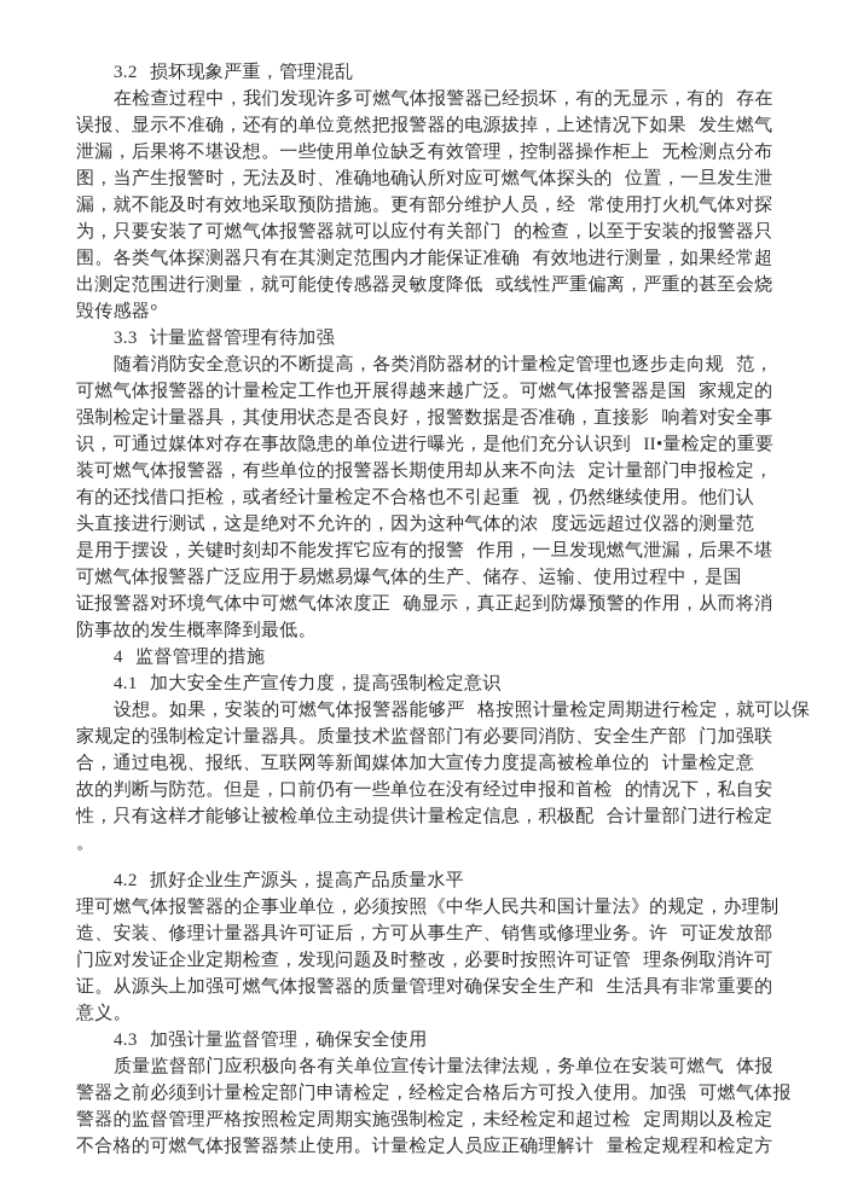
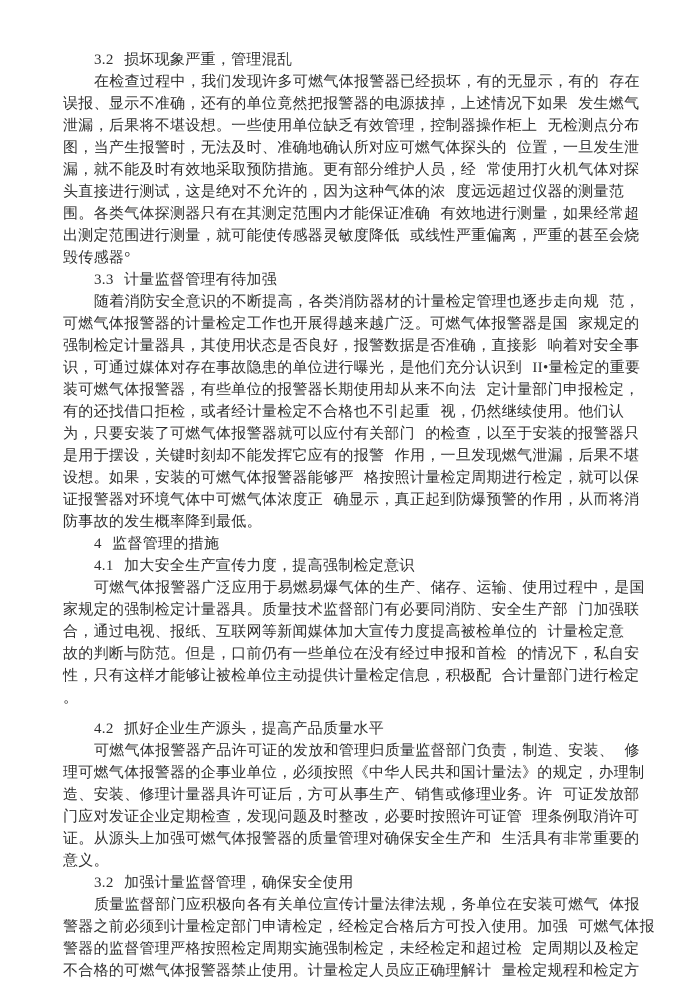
  3.2 损坏现象严重，管理混乱
  在检查过程中，我们发现许多可燃气体报警器已经损坏，有的无显示，有的 存在
  误报、显示不准确，还有的单位竟然把报警器的电源拔掉，上述情况下如果 发生燃气
  泄漏，后果将不堪设想。一些使用单位缺乏有效管理，控制器操作柜上 无检测点分布
  图，当产生报警时，无法及时、准确地确认所对应可燃气体探头的 位置，一旦发生泄
  漏，就不能及时有效地采取预防措施。更有部分维护人员，经 常使用打火机气体对探
- 为，只要安装了可燃气体报警器就可以应付有关部门 的检查，以至于安装的报警器只
+ 头直接进行测试，这是绝对不允许的，因为这种气体的浓 度远远超过仪器的测量范
  围。各类气体探测器只有在其测定范围内才能保证准确 有效地进行测量，如果经常超
  出测定范围进行测量，就可能使传感器灵敏度降低 或线性严重偏离，严重的甚至会烧
  毁传感器°
  3.3 计量监督管理有待加强
  随着消防安全意识的不断提高，各类消防器材的计量检定管理也逐步走向规 范，
  可燃气体报警器的计量检定工作也开展得越来越广泛。可燃气体报警器是国 家规定的
  强制检定计量器具，其使用状态是否良好，报警数据是否准确，直接影 响着对安全事
  识，可通过媒体对存在事故隐患的单位进行曝光，是他们充分认识到 II•量检定的重要
  装可燃气体报警器，有些单位的报警器长期使用却从来不向法 定计量部门申报检定，
  有的还找借口拒检，或者经计量检定不合格也不引起重 视，仍然继续使用。他们认
- 头直接进行测试，这是绝对不允许的，因为这种气体的浓 度远远超过仪器的测量范
+ 为，只要安装了可燃气体报警器就可以应付有关部门 的检查，以至于安装的报警器只
  是用于摆设，关键时刻却不能发挥它应有的报警 作用，一旦发现燃气泄漏，后果不堪
- 可燃气体报警器广泛应用于易燃易爆气体的生产、储存、运输、使用过程中，是国
+ 设想。如果，安装的可燃气体报警器能够严 格按照计量检定周期进行检定，就可以保
  证报警器对环境气体中可燃气体浓度正 确显示，真正起到防爆预警的作用，从而将消
  防事故的发生概率降到最低。
  4 监督管理的措施
  4.1 加大安全生产宣传力度，提高强制检定意识
- 设想。如果，安装的可燃气体报警器能够严 格按照计量检定周期进行检定，就可以保
+ 可燃气体报警器广泛应用于易燃易爆气体的生产、储存、运输、使用过程中，是国
  家规定的强制检定计量器具。质量技术监督部门有必要同消防、安全生产部 门加强联
  合，通过电视、报纸、互联网等新闻媒体加大宣传力度提高被检单位的 计量检定意
  故的判断与防范。但是，口前仍有一些单位在没有经过申报和首检 的情况下，私自安
  性，只有这样才能够让被检单位主动提供计量检定信息，积极配 合计量部门进行检定
  。
  4.2 抓好企业生产源头，提高产品质量水平
+ 可燃气体报警器产品许可证的发放和管理归质量监督部门负责，制造、安装、 修
  理可燃气体报警器的企事业单位，必须按照《中华人民共和国计量法》的规定，办理制
  造、安装、修理计量器具许可证后，方可从事生产、销售或修理业务。许 可证发放部
  门应对发证企业定期检查，发现问题及时整改，必要时按照许可证管 理条例取消许可
  证。从源头上加强可燃气体报警器的质量管理对确保安全生产和 生活具有非常重要的
  意义。
- 4.3 加强计量监督管理，确保安全使用
+ 3.2 加强计量监督管理，确保安全使用
  质量监督部门应积极向各有关单位宣传计量法律法规，务单位在安装可燃气 体报
  警器之前必须到计量检定部门申请检定，经检定合格后方可投入使用。加强 可燃气体报
  警器的监督管理严格按照检定周期实施强制检定，未经检定和超过检 定周期以及检定
  不合格的可燃气体报警器禁止使用。计量检定人员应正确理解计 量检定规程和检定方
